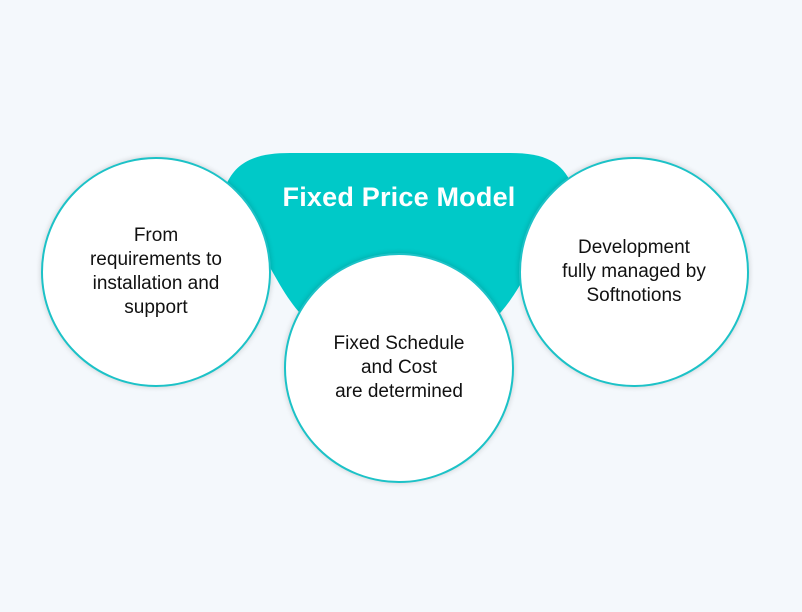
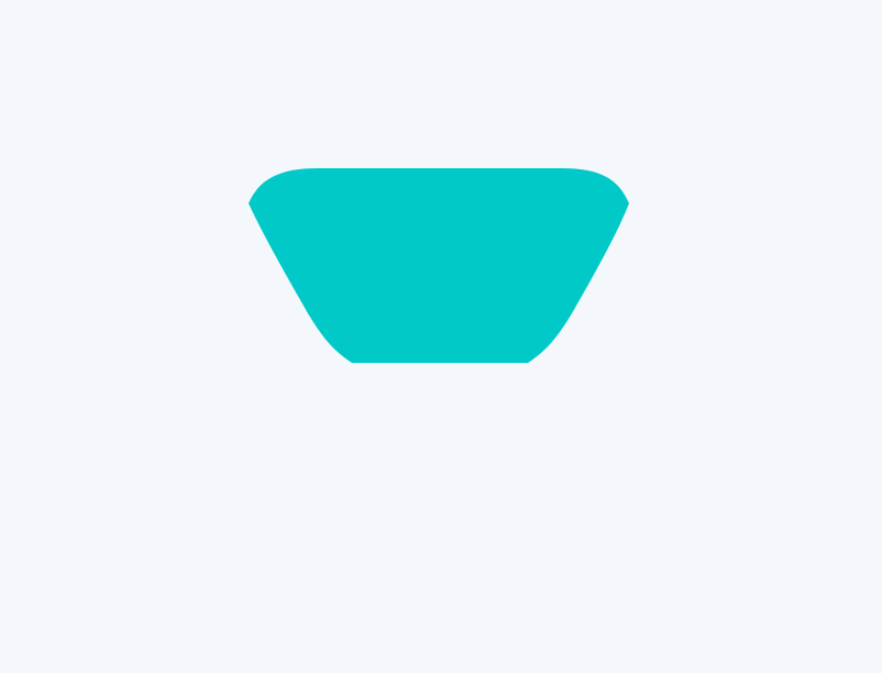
- Fixed Price Model
- From
- requirements to
- installation and
- support
- Development
- fully managed by
- Softnotions
- Fixed Schedule
- and Cost
- are determined
